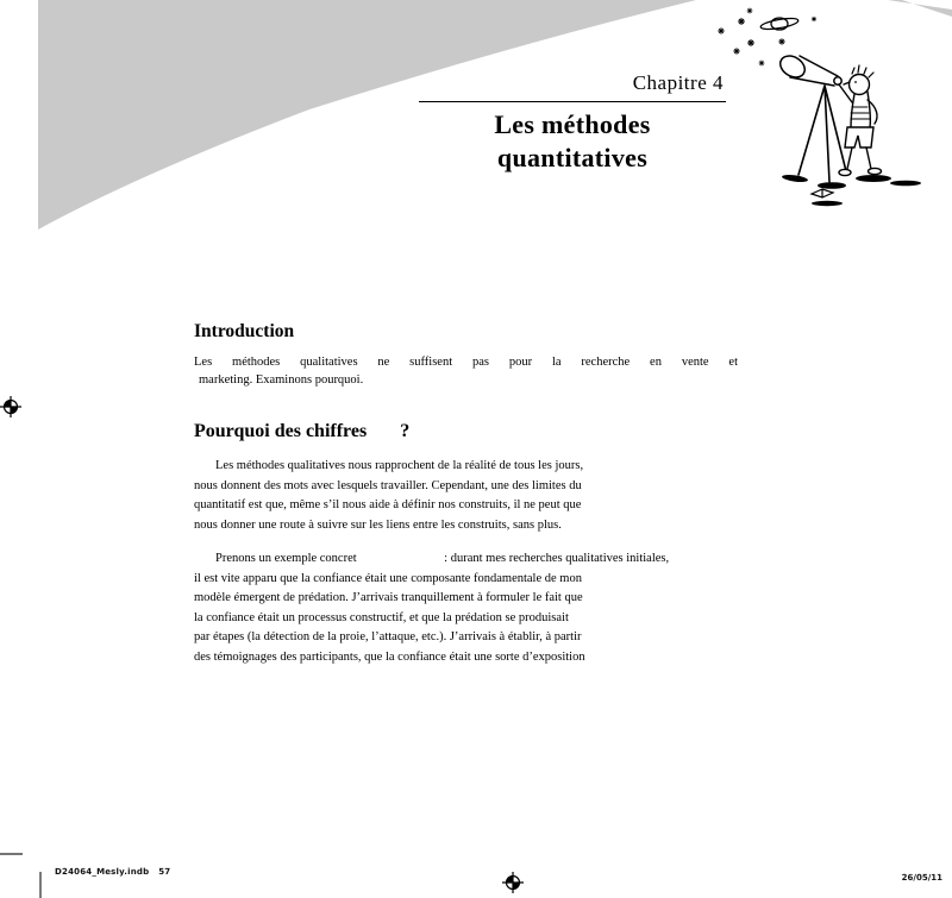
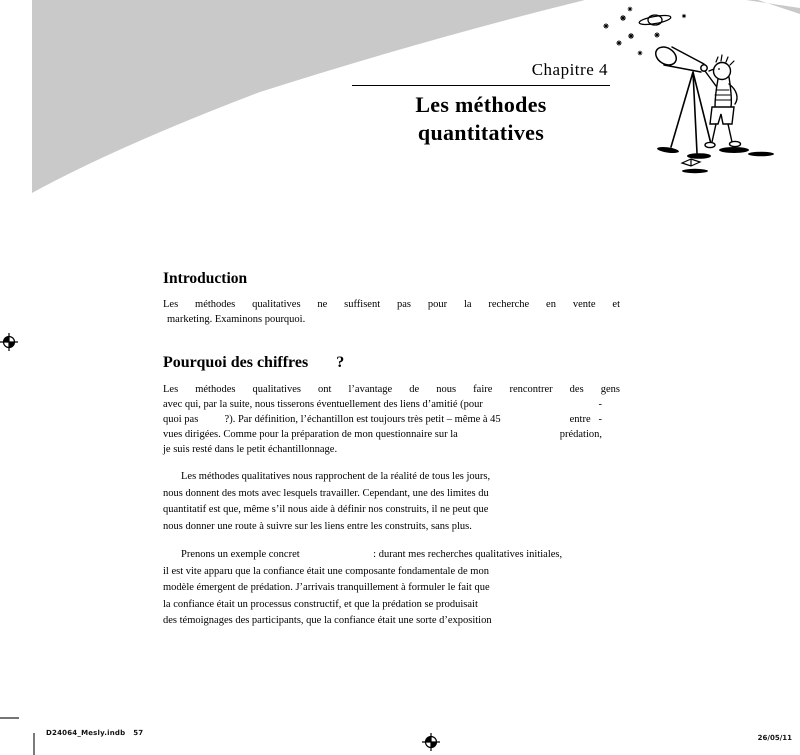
  Chapitre 4
  Les méthodes
  quantitatives
  Introduction
  Les méthodes qualitatives ne suffisent pas pour la recherche en vente et
  marketing. Examinons pourquoi.
  Pourquoi des chiffres ?
+ Les méthodes qualitatives ont l’avantage de nous faire rencontrer des gens
+ avec qui, par la suite, nous tisserons éventuellement des liens d’amitié (pour
+ -
+ quoi pas ?). Par définition, l’échantillon est toujours très petit – même à 45
+ entre -
+ vues dirigées. Comme pour la préparation de mon questionnaire sur la
+ prédation,
+ je suis resté dans le petit échantillonnage.
  Les méthodes qualitatives nous rapprochent de la réalité de tous les jours,
  nous donnent des mots avec lesquels travailler. Cependant, une des limites du
  quantitatif est que, même s’il nous aide à définir nos construits, il ne peut que
  nous donner une route à suivre sur les liens entre les construits, sans plus.
  Prenons un exemple concret : durant mes recherches qualitatives initiales,
  il est vite apparu que la confiance était une composante fondamentale de mon
  modèle émergent de prédation. J’arrivais tranquillement à formuler le fait que
  la confiance était un processus constructif, et que la prédation se produisait
- par étapes (la détection de la proie, l’attaque, etc.). J’arrivais à établir, à partir
  des témoignages des participants, que la confiance était une sorte d’exposition
  D24064_Mesly.indb 57
  26/05/11
